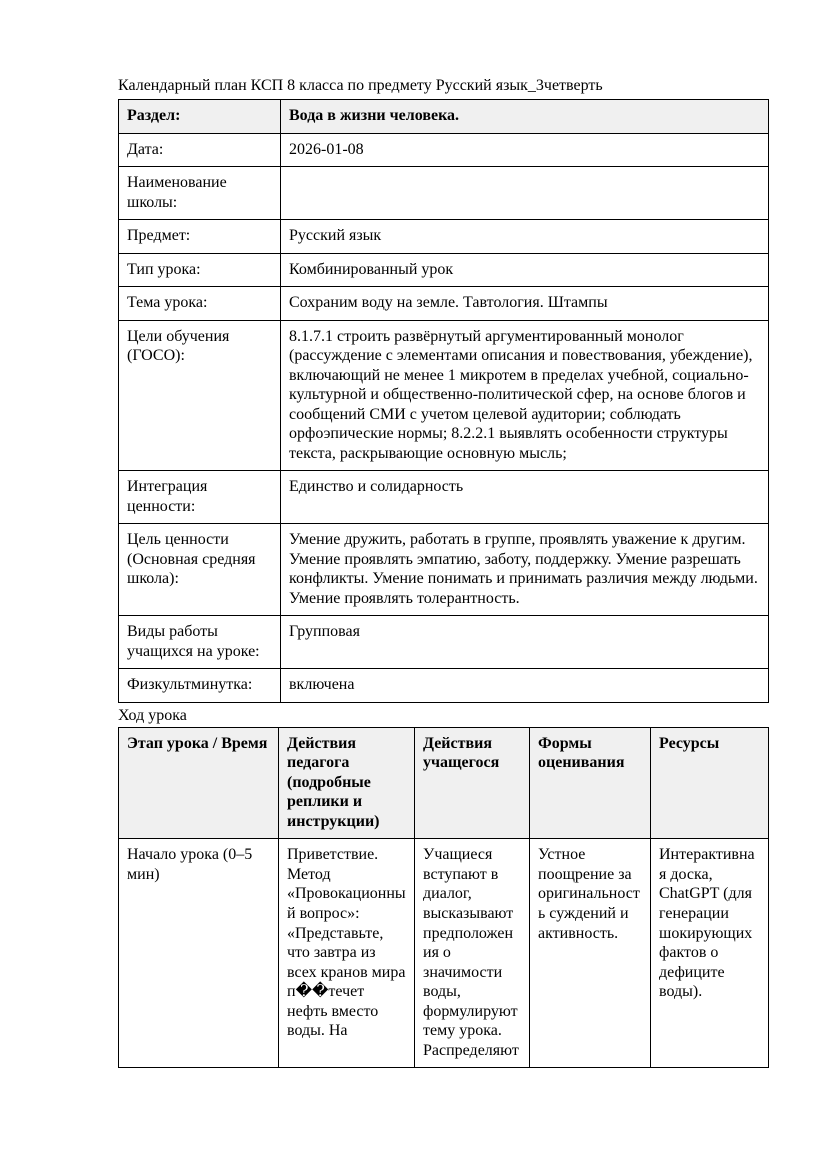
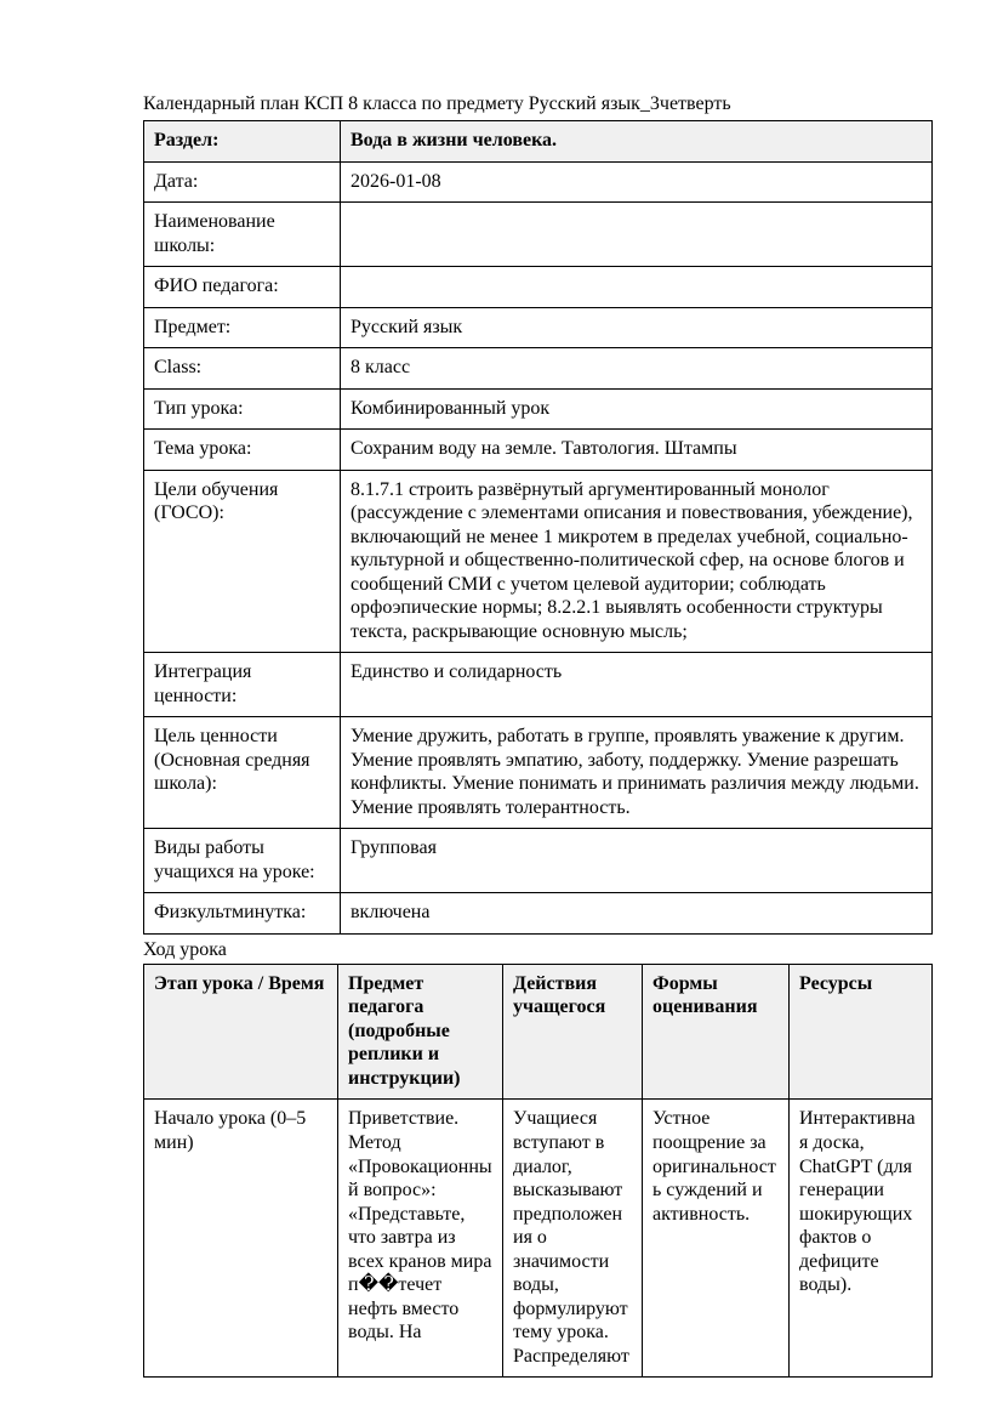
  Календарный план КСП 8 класса по предмету Русский язык_3четверть
  Раздел:	Вода в жизни человека.
  Дата:	2026-01-08
  Наименование школы:
+ ФИО педагога:
  Предмет:	Русский язык
+ Class:	8 класс
  Тип урока:	Комбинированный урок
  Тема урока:	Сохраним воду на земле. Тавтология. Штампы
  Цели обучения (ГОСО):	8.1.7.1 строить развёрнутый аргументированный монолог (рассуждение с элементами описания и повествования, убеждение), включающий не менее 1 микротем в пределах учебной, социально-культурной и общественно-политической сфер, на основе блогов и сообщений СМИ с учетом целевой аудитории; соблюдать орфоэпические нормы; 8.2.2.1 выявлять особенности структуры текста, раскрывающие основную мысль;
  Интеграция ценности:	Единство и солидарность
  Цель ценности (Основная средняя школа):	Умение дружить, работать в группе, проявлять уважение к другим. Умение проявлять эмпатию, заботу, поддержку. Умение разрешать конфликты. Умение понимать и принимать различия между людьми. Умение проявлять толерантность.
  Виды работы учащихся на уроке:	Групповая
  Физкультминутка:	включена
  Ход урока
- Этап урока / Время	Действия педагога (подробные реплики и инструкции)	Действия учащегося	Формы оценивания	Ресурсы
+ Этап урока / Время	Предмет педагога (подробные реплики и инструкции)	Действия учащегося	Формы оценивания	Ресурсы
  Начало урока (0–5 мин)	Приветствие. Метод «Провокационный вопрос»: «Представьте, что завтра из всех кранов мира п��течет нефть вместо воды. На	Учащиеся вступают в диалог, высказывают предположения о значимости воды, формулируют тему урока. Распределяют	Устное поощрение за оригинальность суждений и активность.	Интерактивная доска, ChatGPT (для генерации шокирующих фактов о дефиците воды).
